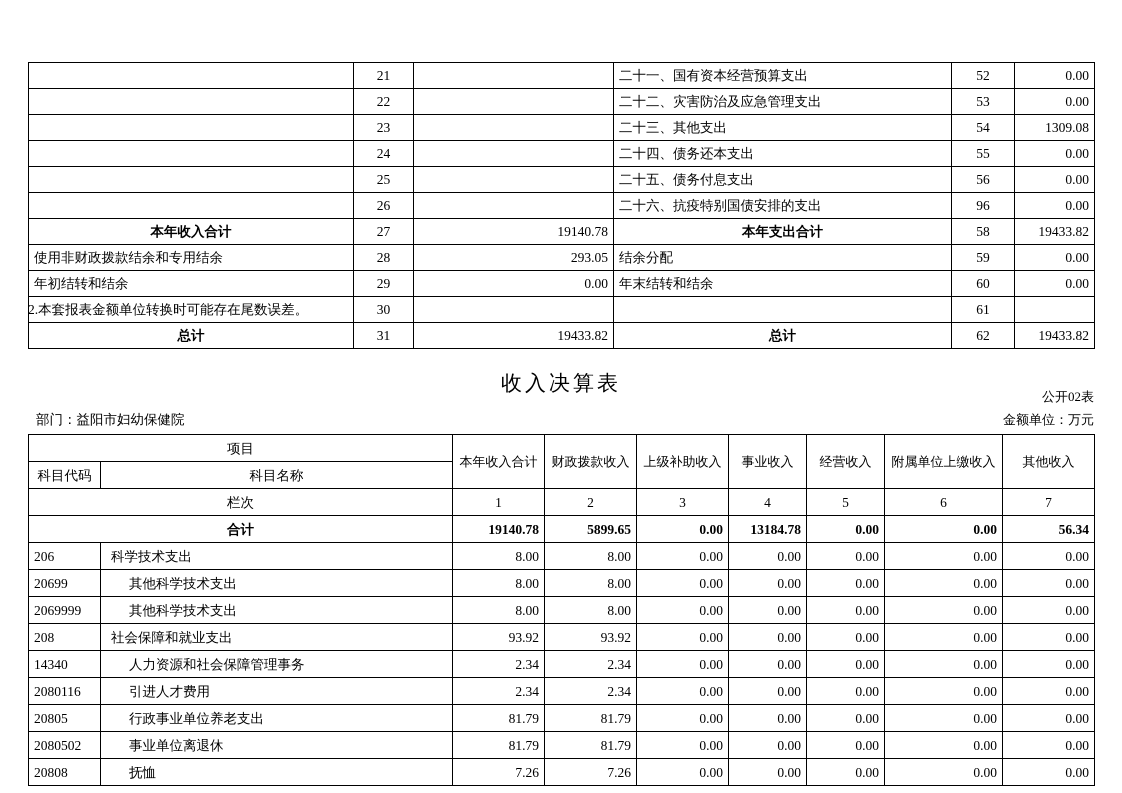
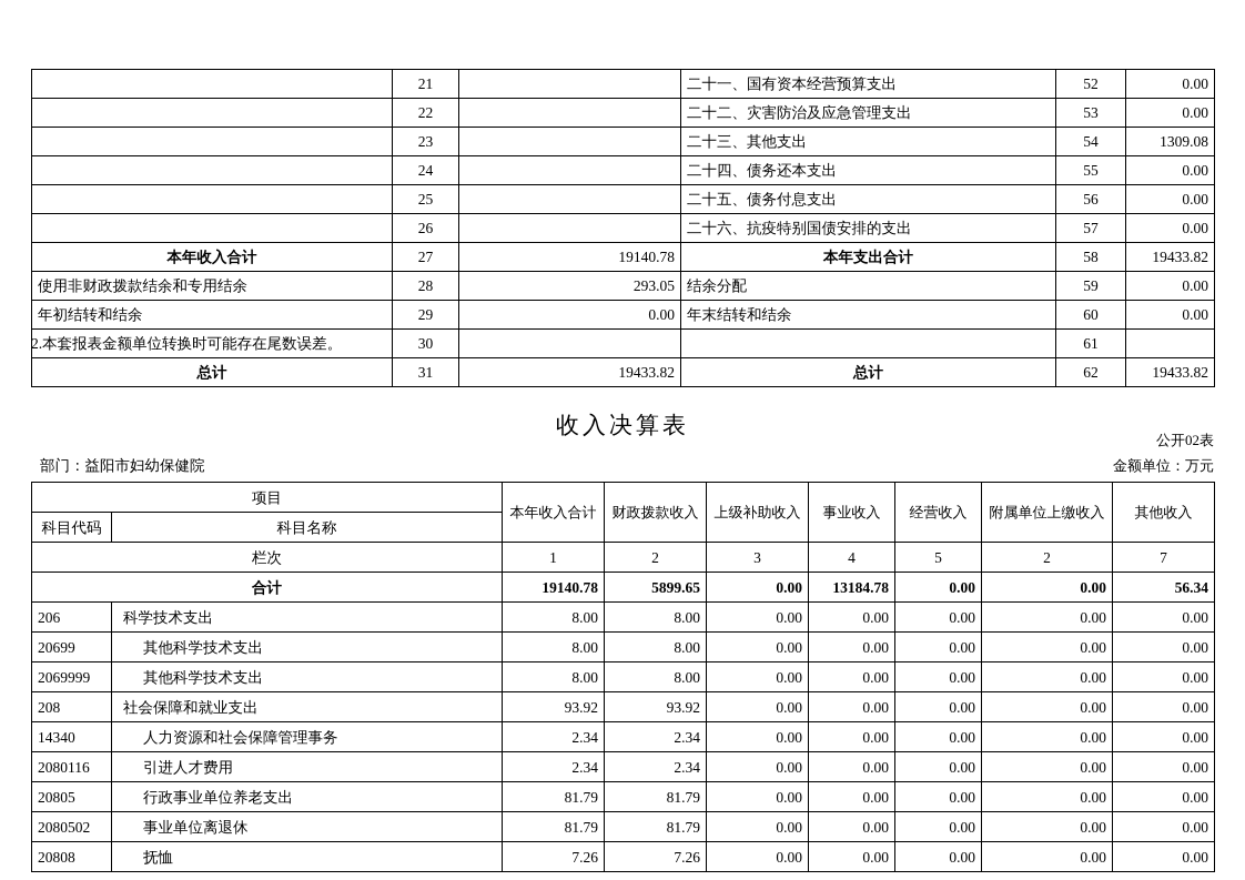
  	21		二十一、国有资本经营预算支出	52	0.00
  	22		二十二、灾害防治及应急管理支出	53	0.00
  	23		二十三、其他支出	54	1309.08
  	24		二十四、债务还本支出	55	0.00
  	25		二十五、债务付息支出	56	0.00
- 	26		二十六、抗疫特别国债安排的支出	96	0.00
+ 	26		二十六、抗疫特别国债安排的支出	57	0.00
  本年收入合计	27	19140.78	本年支出合计	58	19433.82
  使用非财政拨款结余和专用结余	28	293.05	结余分配	59	0.00
  年初结转和结余	29	0.00	年末结转和结余	60	0.00
  	30			61
  总计	31	19433.82	总计	62	19433.82
  2.本套报表金额单位转换时可能存在尾数误差。
  收入决算表
  公开02表
  金额单位：万元
  部门：益阳市妇幼保健院
  项目	本年收入合计	财政拨款收入	上级补助收入	事业收入	经营收入	附属单位上缴收入	其他收入
  科目代码	科目名称
- 栏次	1	2	3	4	5	6	7
+ 栏次	1	2	3	4	5	2	7
  合计	19140.78	5899.65	0.00	13184.78	0.00	0.00	56.34
  206	科学技术支出	8.00	8.00	0.00	0.00	0.00	0.00	0.00
  20699	其他科学技术支出	8.00	8.00	0.00	0.00	0.00	0.00	0.00
  2069999	其他科学技术支出	8.00	8.00	0.00	0.00	0.00	0.00	0.00
  208	社会保障和就业支出	93.92	93.92	0.00	0.00	0.00	0.00	0.00
  14340	人力资源和社会保障管理事务	2.34	2.34	0.00	0.00	0.00	0.00	0.00
  2080116	引进人才费用	2.34	2.34	0.00	0.00	0.00	0.00	0.00
  20805	行政事业单位养老支出	81.79	81.79	0.00	0.00	0.00	0.00	0.00
  2080502	事业单位离退休	81.79	81.79	0.00	0.00	0.00	0.00	0.00
  20808	抚恤	7.26	7.26	0.00	0.00	0.00	0.00	0.00
